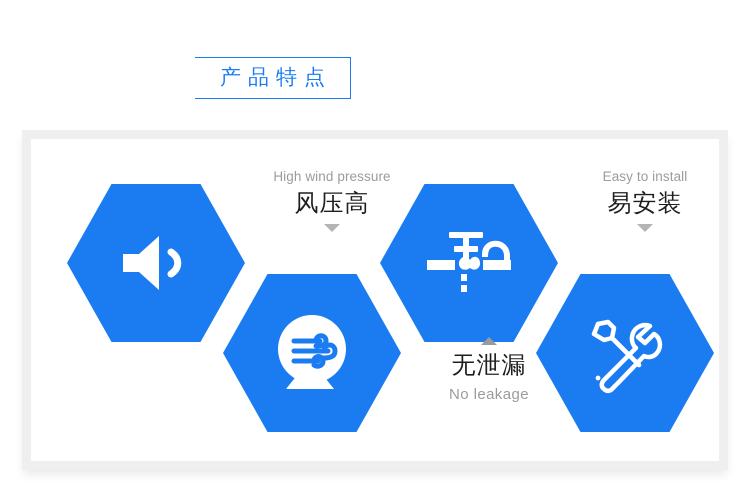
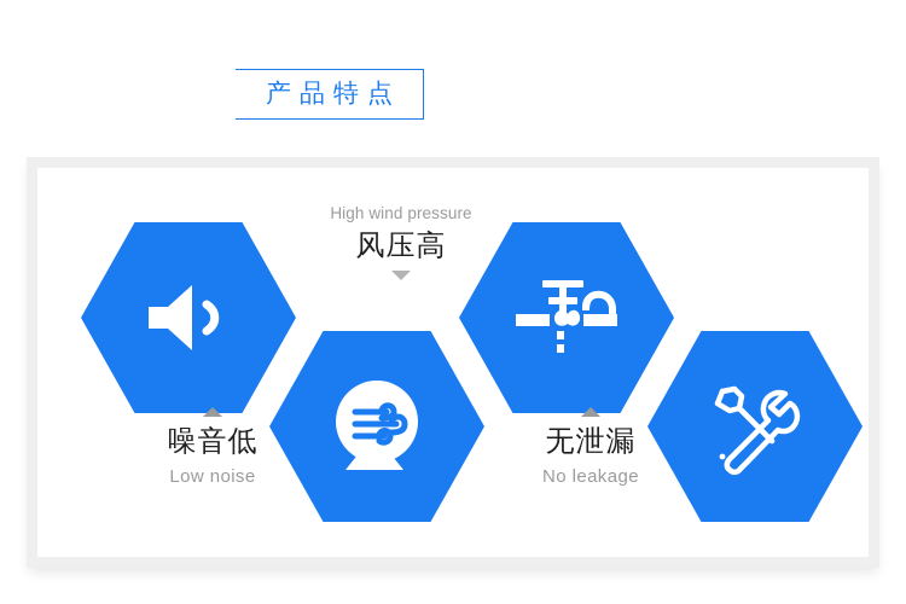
  产品特点
+ 噪音低
+ Low noise
  High wind pressure
  风压高
  无泄漏
  No leakage
- Easy to install
- 易安装
